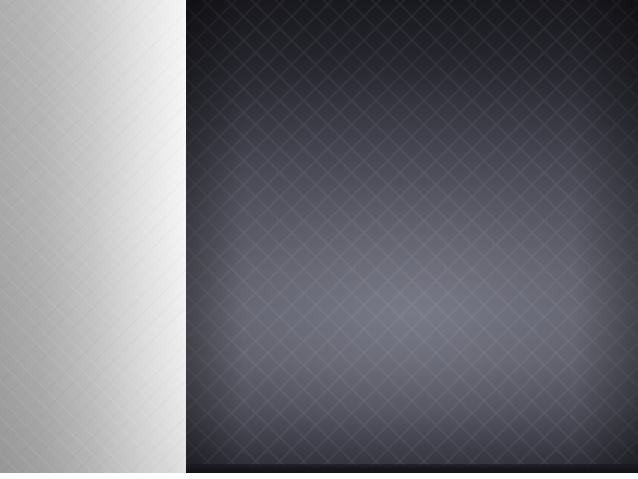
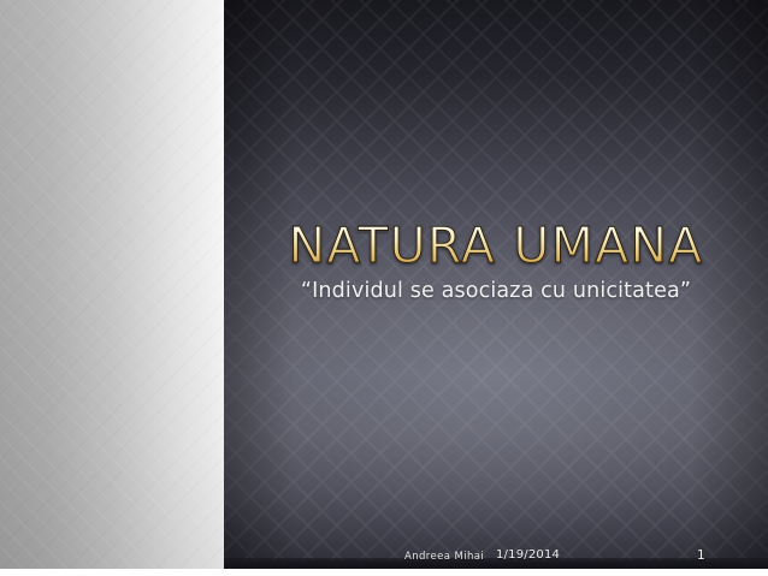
+ NATURA UMANA
+ “Individul se asociaza cu unicitatea”
+ Andreea Mihai
+ 1/19/2014
+ 1
